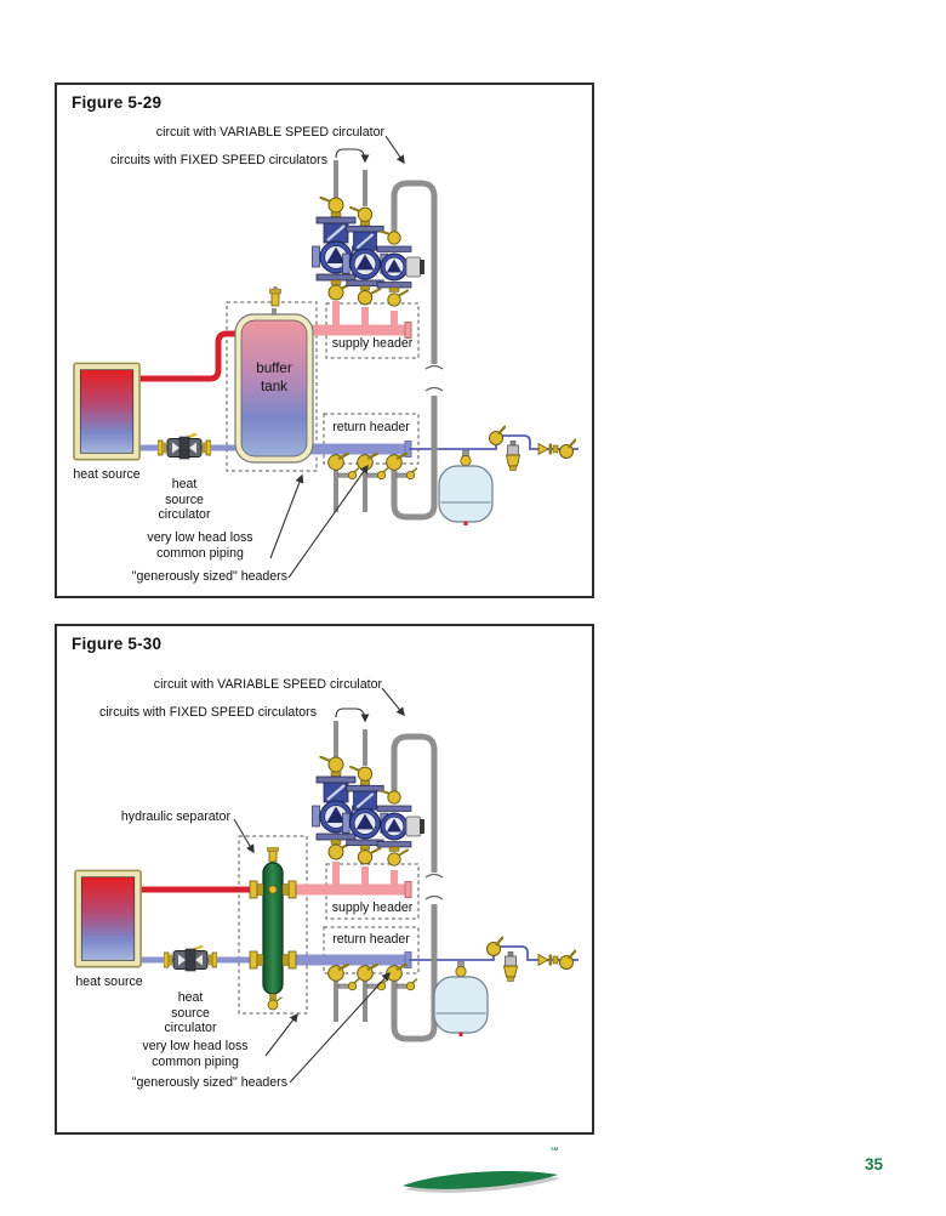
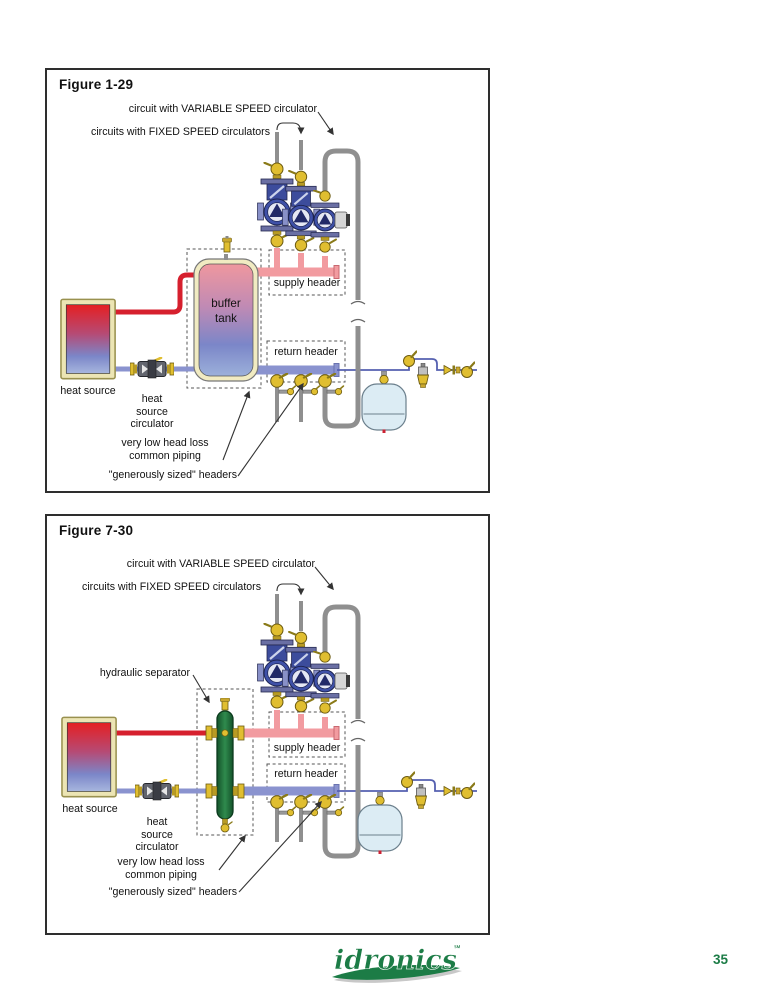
- Figure 5-29
+ Figure 1-29
  circuit with VARIABLE SPEED circulator
  circuits with FIXED SPEED circulators
  supply header
  return header
  buffer
  tank
  heat source
  heat
  source
  circulator
  very low head loss
  common piping
  "generously sized" headers
- Figure 5-30
+ Figure 7-30
  circuit with VARIABLE SPEED circulator
  circuits with FIXED SPEED circulators
  hydraulic separator
  supply header
  return header
  heat source
  heat
  source
  circulator
  very low head loss
  common piping
  "generously sized" headers
+ idronics
  ℠
  35
